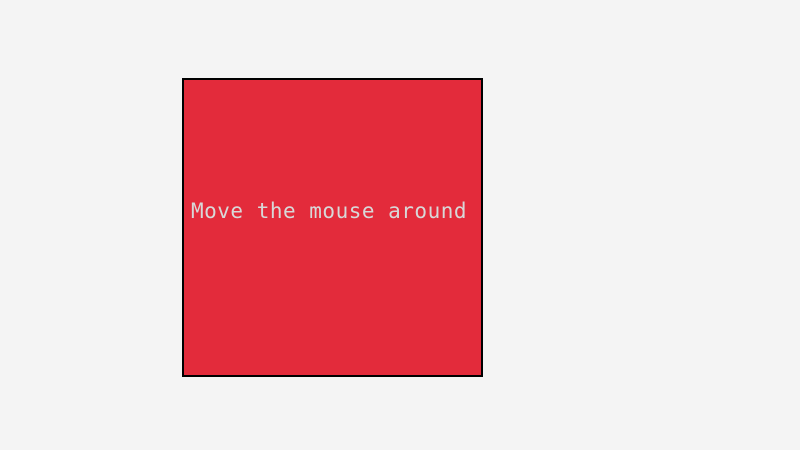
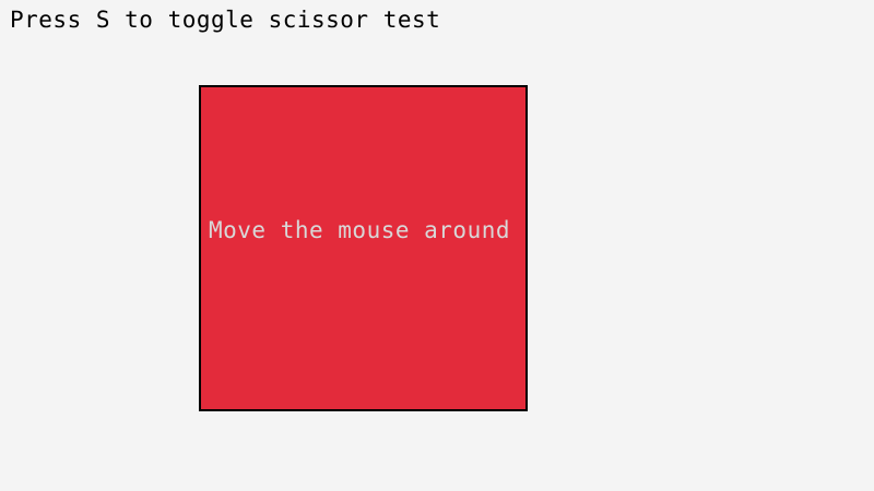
+ Press S to toggle scissor test
  Move the mouse around
